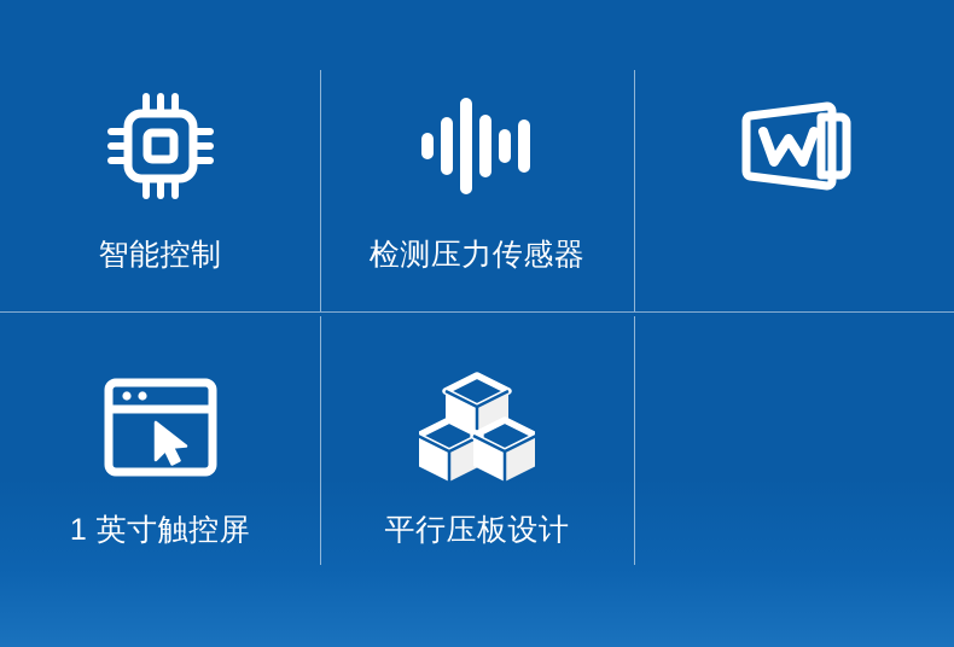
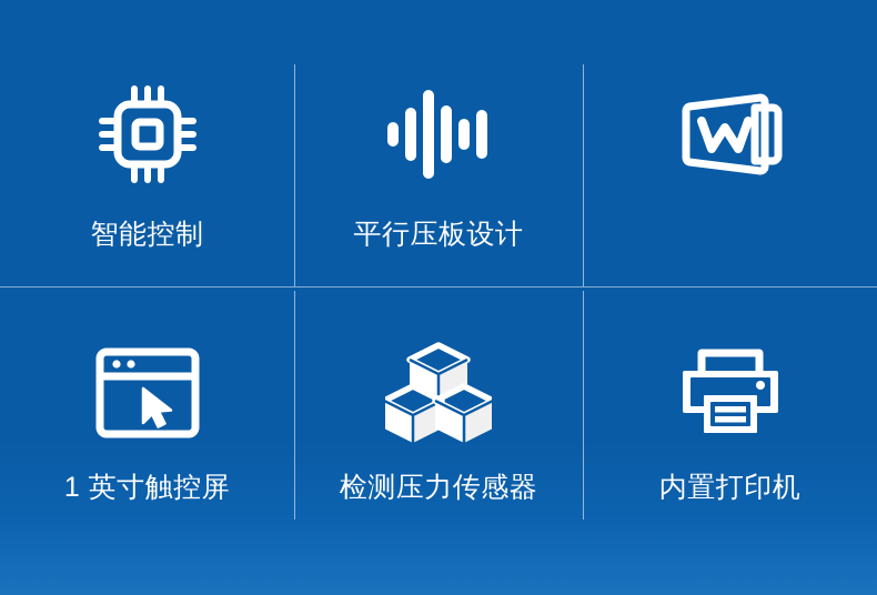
  智能控制
- 检测压力传感器
+ 平行压板设计
  1 英寸触控屏
- 平行压板设计
+ 检测压力传感器
+ 内置打印机
